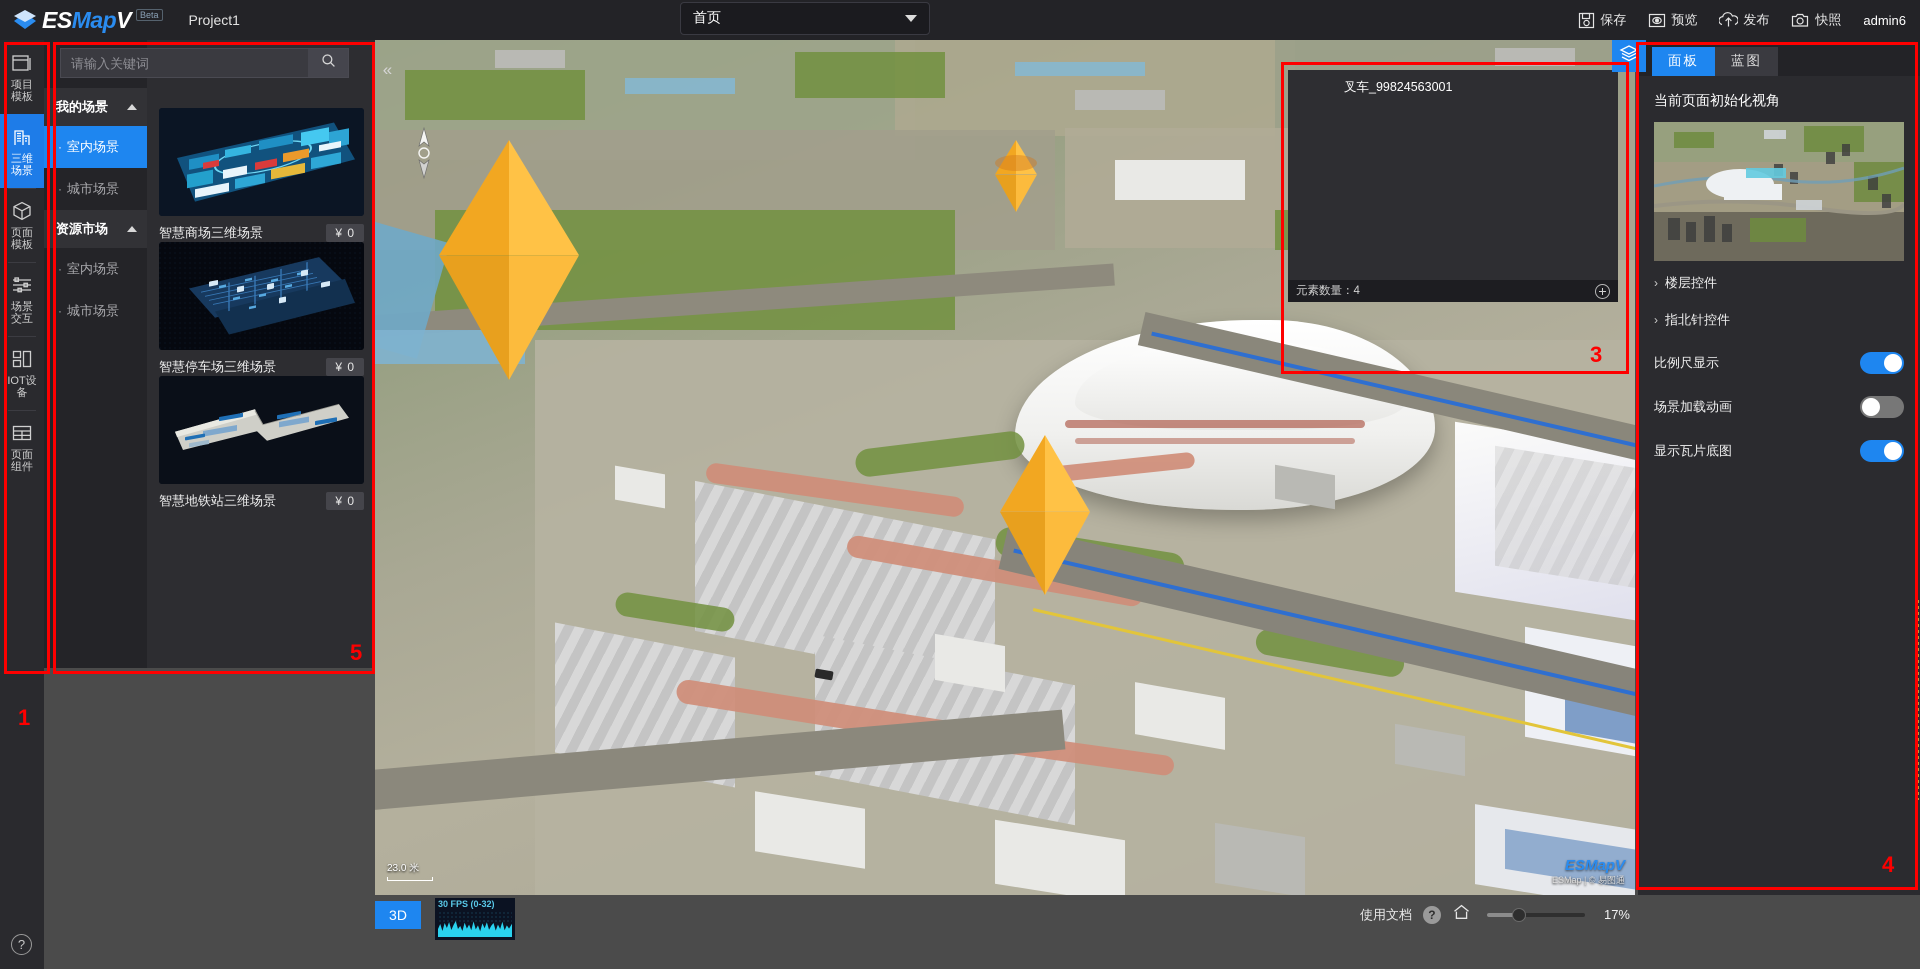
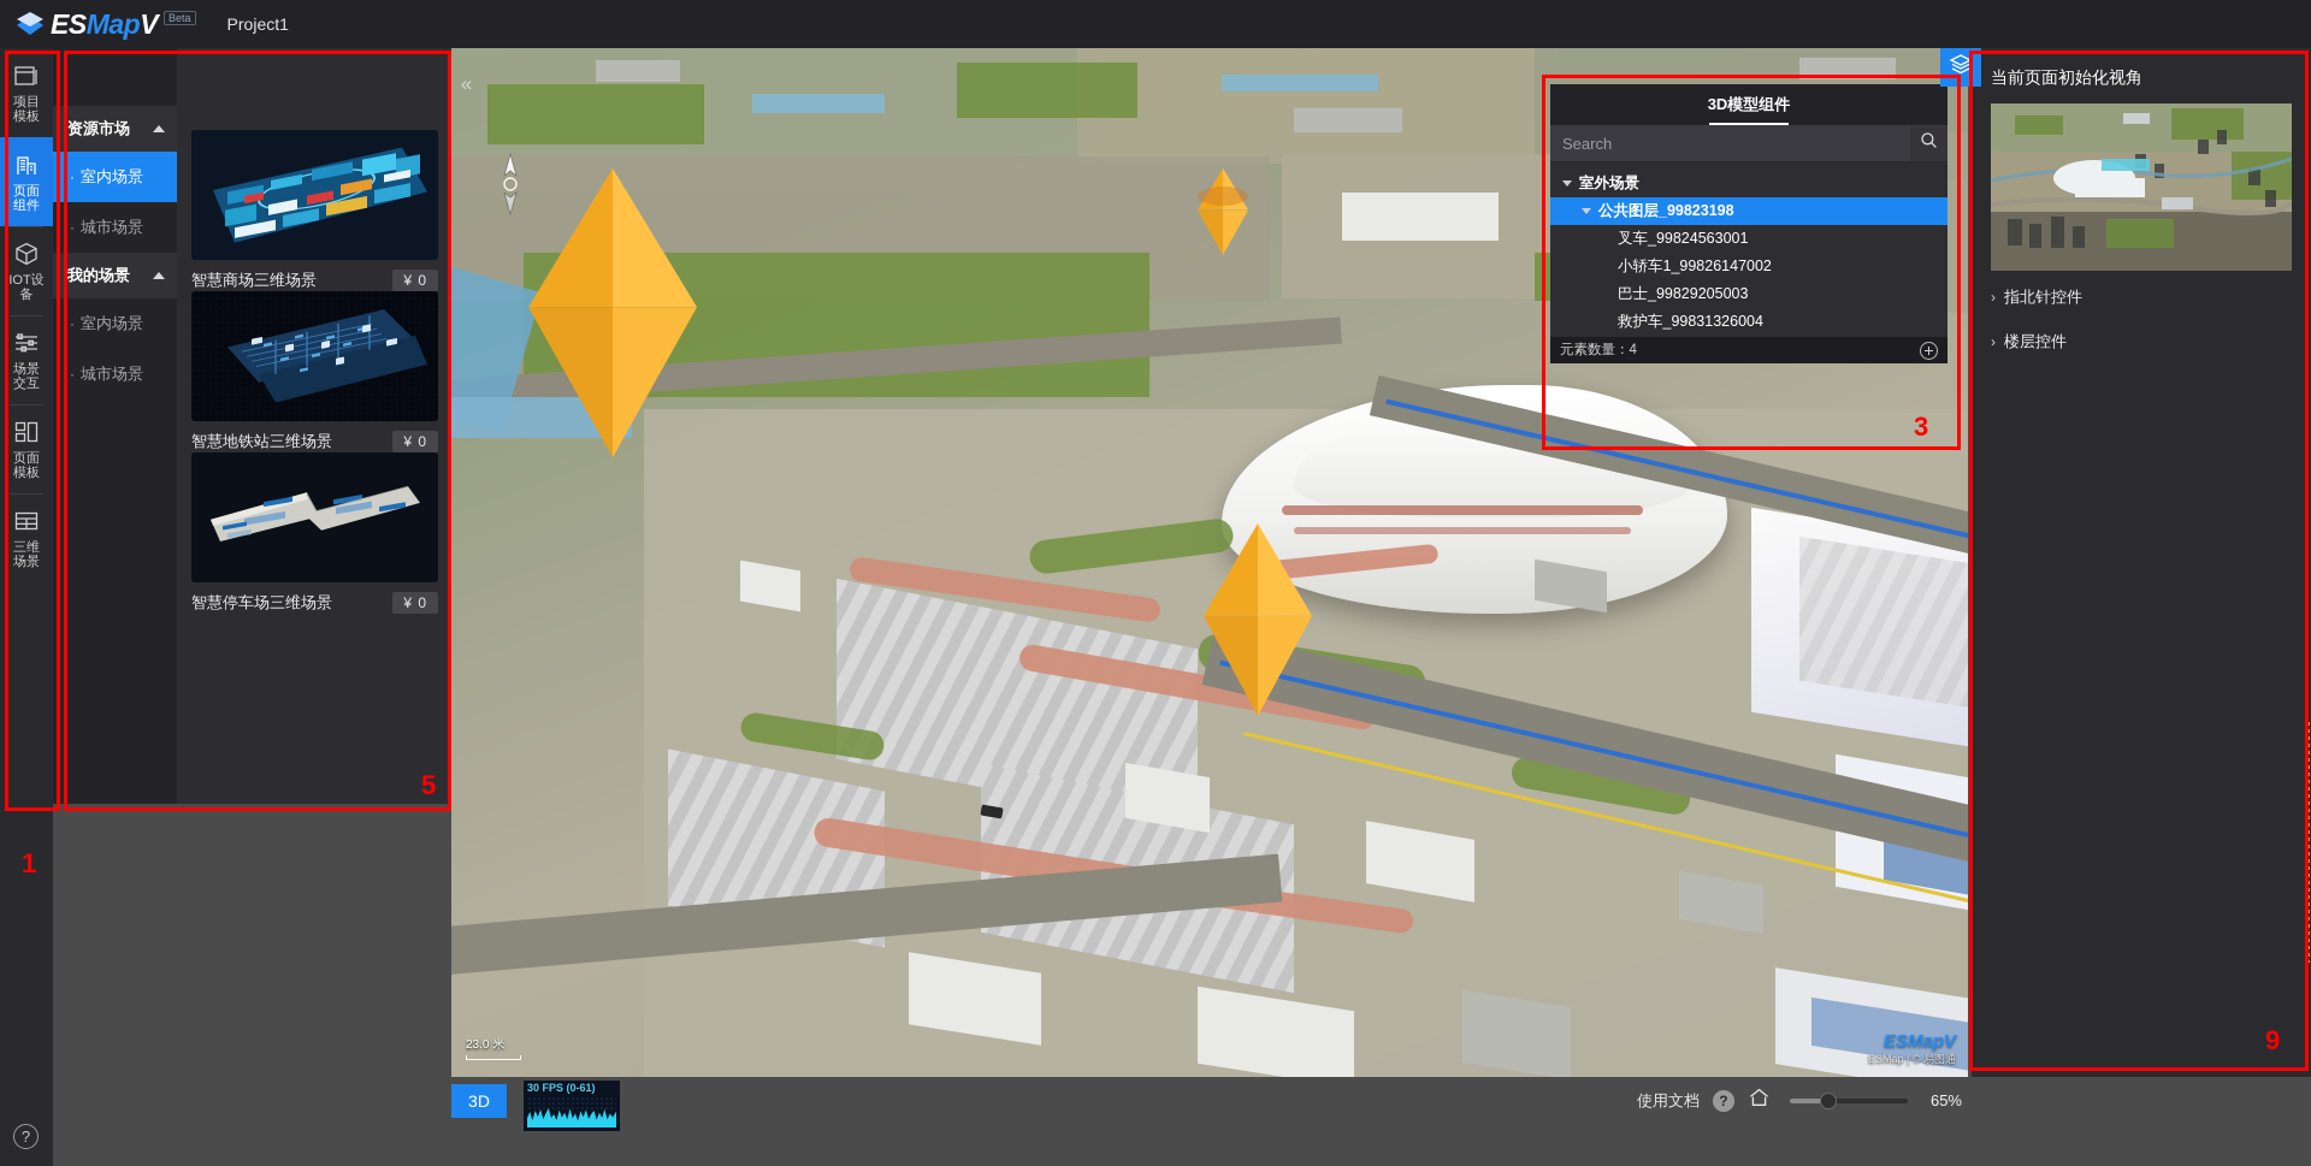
  ESMapV
  Beta
  Project1
- 首页
- 保存
- 预览
- 发布
- 快照
- admin6
  项目模板
- 三维场景
+ 页面组件
- 页面模板
+ IOT设备
  场景交互
- IOT设备
+ 页面模板
- 页面组件
+ 三维场景
  ?
- 我的场景
+ 资源市场
  ·
  室内场景
  ·
  城市场景
- 资源市场
+ 我的场景
  ·
  室内场景
  ·
  城市场景
  智慧商场三维场景
  ¥ 0
- 智慧停车场三维场景
+ 智慧地铁站三维场景
  ¥ 0
- 智慧地铁站三维场景
+ 智慧停车场三维场景
  ¥ 0
- 请输入关键词
  23.0 米
  ESMapV
  ESMap | © 易图通
  «
+ 3D模型组件
+ Search
+ 室外场景
+ 公共图层_99823198
  叉车_99824563001
+ 小轿车1_99826147002
+ 巴士_99829205003
+ 救护车_99831326004
  元素数量：4
- 面板
- 蓝图
  当前页面初始化视角
  ›
- 楼层控件
+ 指北针控件
  ›
- 指北针控件
+ 楼层控件
- 比例尺显示
- 场景加载动画
- 显示瓦片底图
  3D
- 30 FPS (0-32)
+ 30 FPS (0-61)
  使用文档
  ?
- 17%
+ 65%
  1
  5
  3
- 4
+ 9
